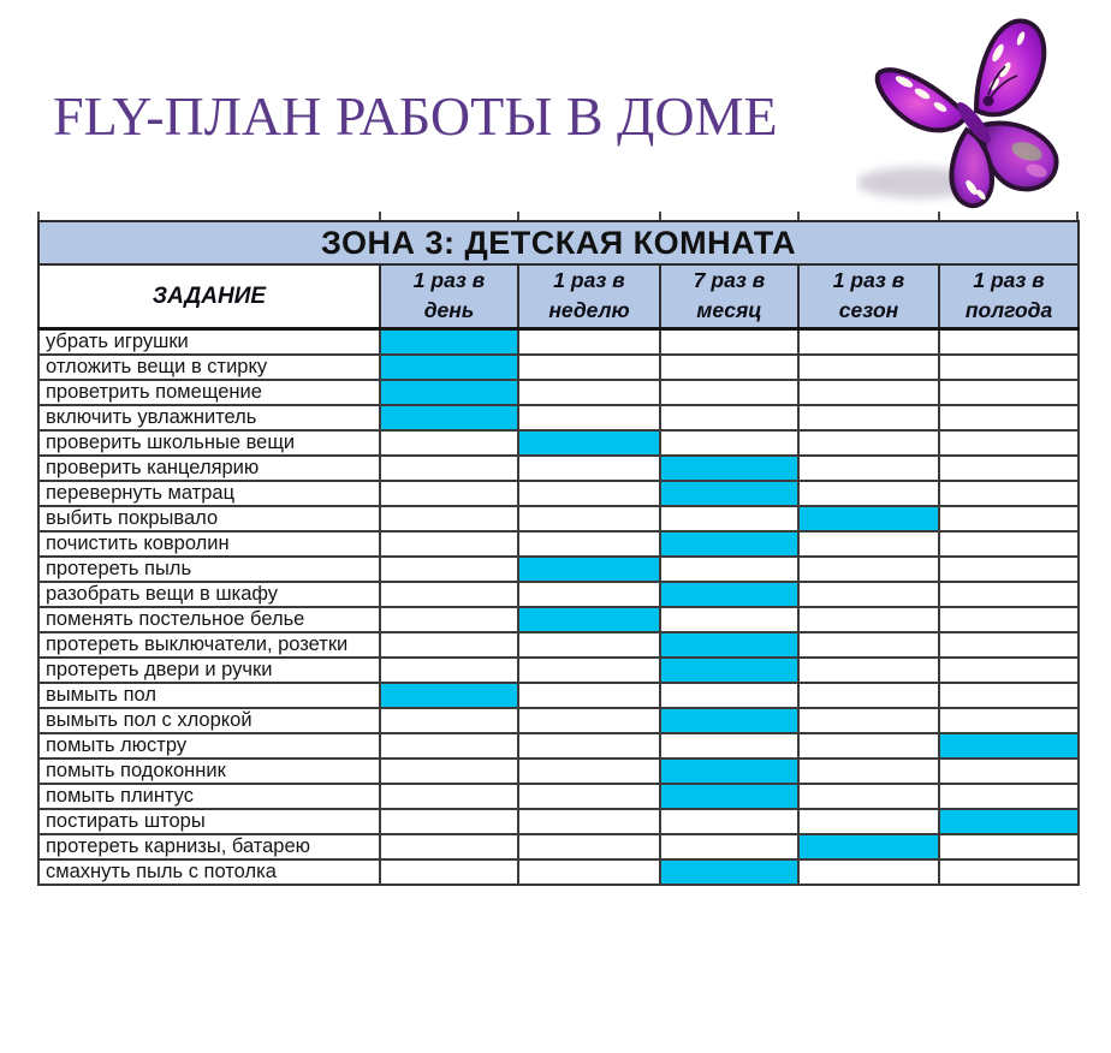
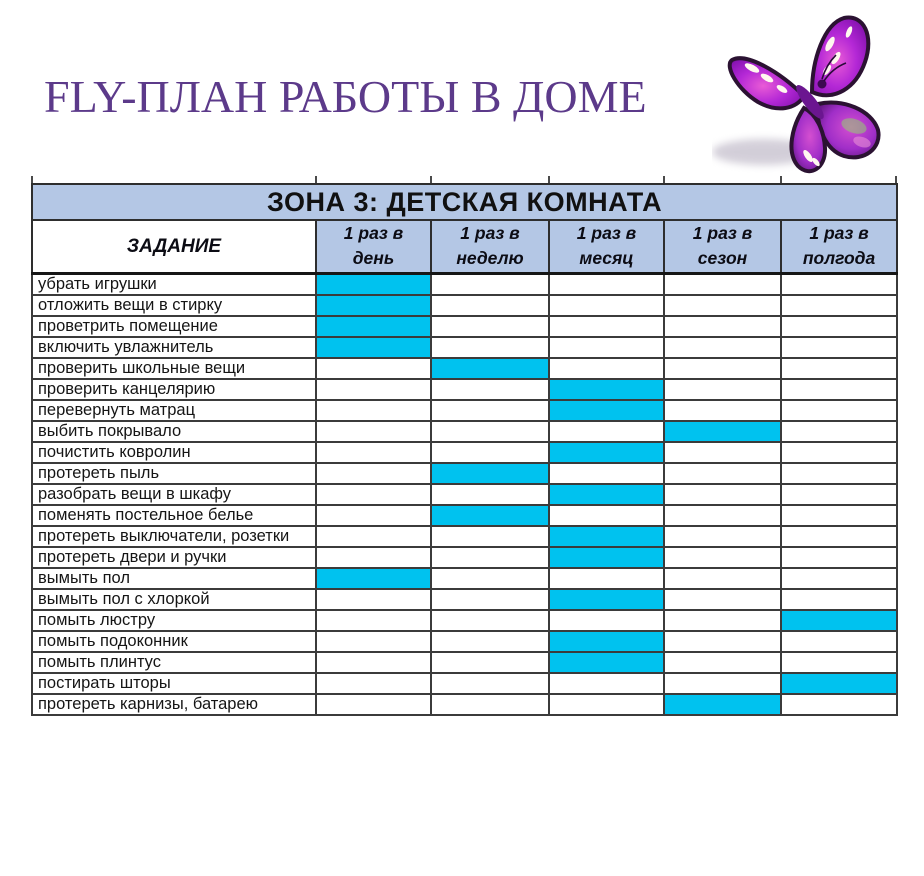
  FLY-ПЛАН РАБОТЫ В ДОМЕ
  ЗОНА 3: ДЕТСКАЯ КОМНАТА
- ЗАДАНИЕ	1 раз в день	1 раз в неделю	7 раз в месяц	1 раз в сезон	1 раз в полгода
+ ЗАДАНИЕ	1 раз в день	1 раз в неделю	1 раз в месяц	1 раз в сезон	1 раз в полгода
  убрать игрушки
  отложить вещи в стирку
  проветрить помещение
  включить увлажнитель
  проверить школьные вещи
  проверить канцелярию
  перевернуть матрац
  выбить покрывало
  почистить ковролин
  протереть пыль
  разобрать вещи в шкафу
  поменять постельное белье
  протереть выключатели, розетки
  протереть двери и ручки
  вымыть пол
  вымыть пол с хлоркой
  помыть люстру
  помыть подоконник
  помыть плинтус
  постирать шторы
  протереть карнизы, батарею
- смахнуть пыль с потолка
